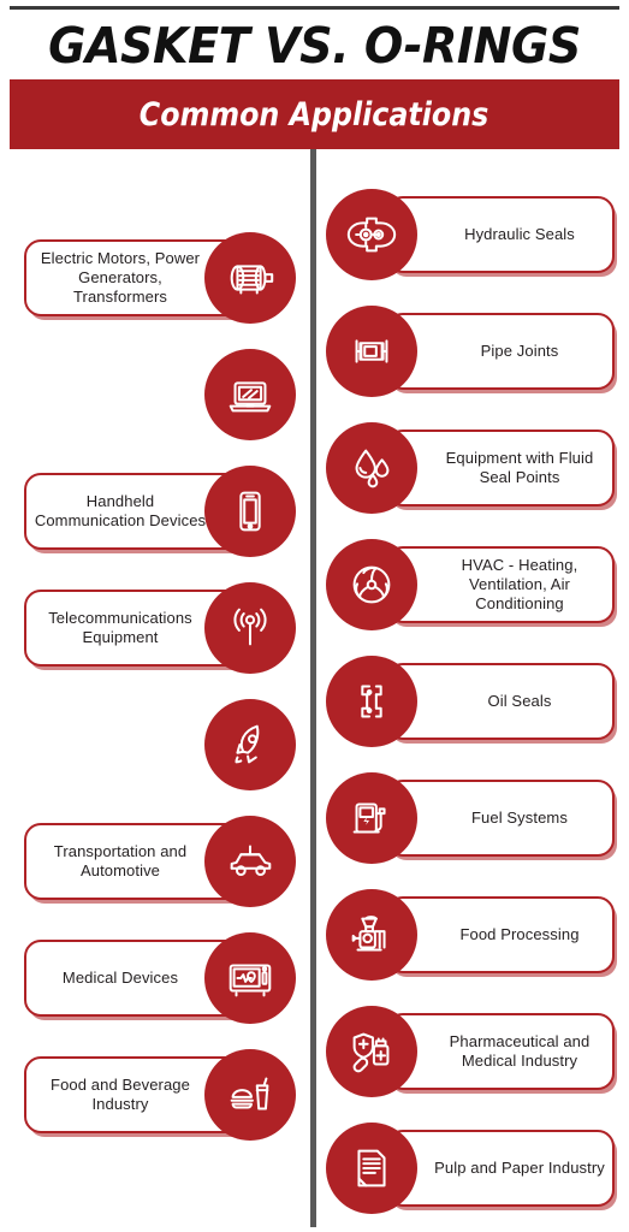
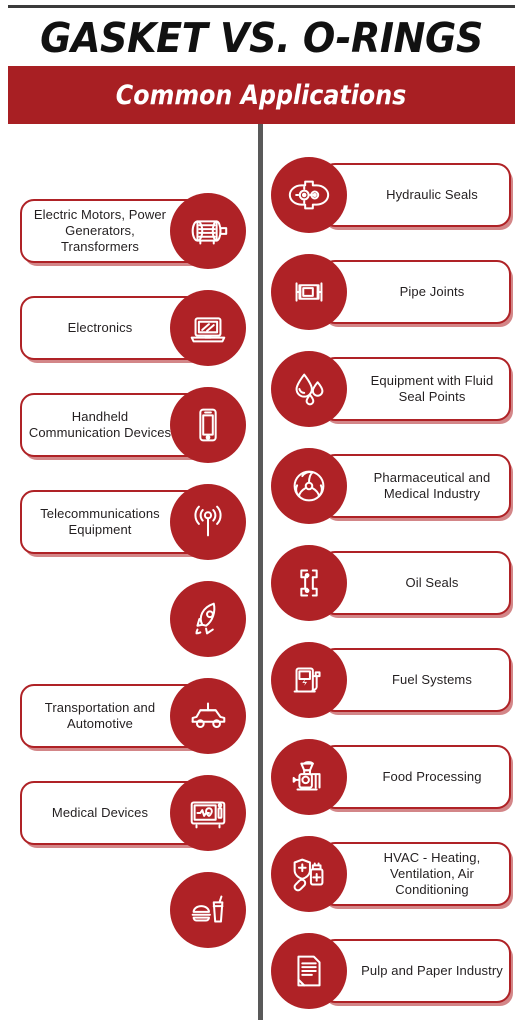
  GASKET VS. O-RINGS
  Common Applications
  Electric Motors, Power Generators, Transformers
+ Electronics
  Handheld Communication Devices
  Telecommunications Equipment
  Transportation and Automotive
  Medical Devices
- Food and Beverage Industry
  Hydraulic Seals
  Pipe Joints
  Equipment with Fluid Seal Points
- HVAC - Heating, Ventilation, Air Conditioning
+ Pharmaceutical and Medical Industry
  Oil Seals
  Fuel Systems
  Food Processing
- Pharmaceutical and Medical Industry
+ HVAC - Heating, Ventilation, Air Conditioning
  Pulp and Paper Industry
